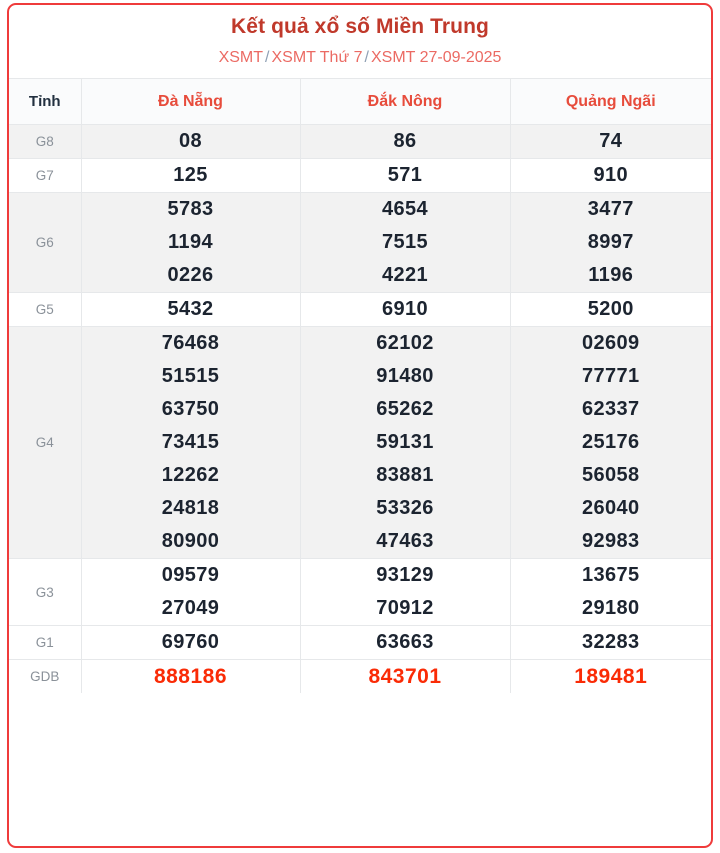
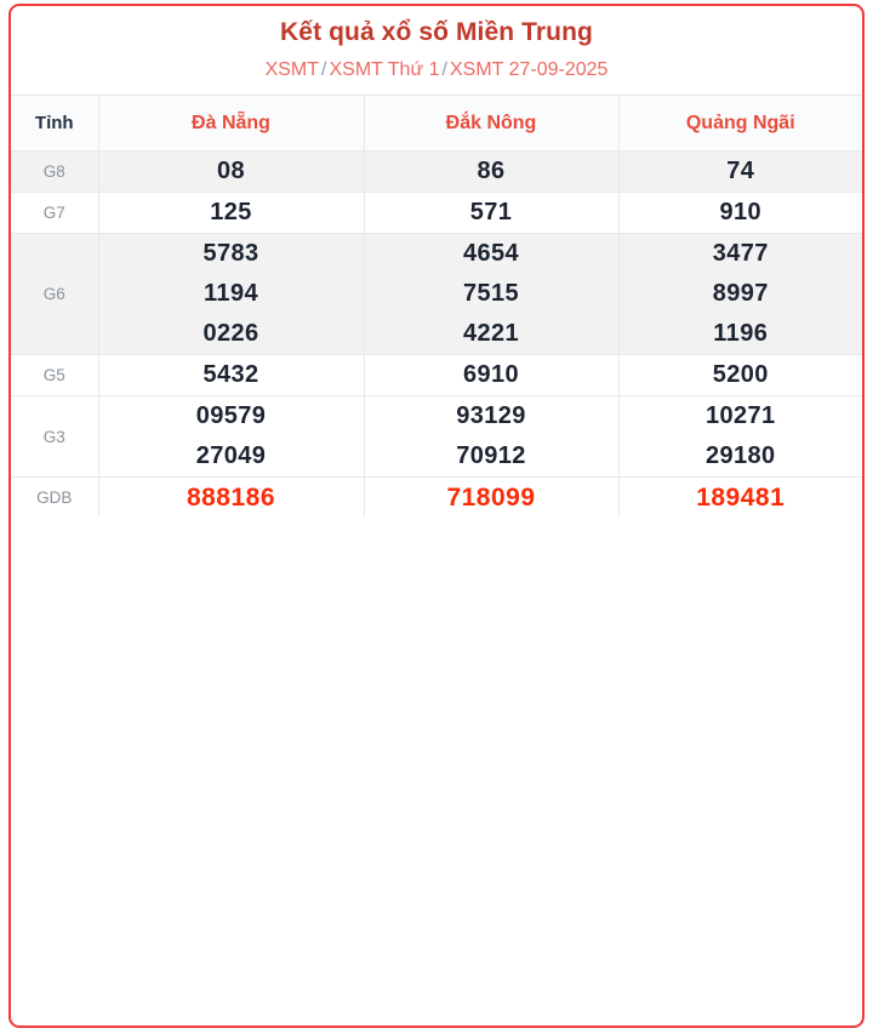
  Kết quả xổ số Miền Trung
- XSMT/XSMT Thứ 7/XSMT 27-09-2025
+ XSMT/XSMT Thứ 1/XSMT 27-09-2025
  Tỉnh	Đà Nẵng	Đắk Nông	Quảng Ngãi
  G8	08	86	74
  G7	125	571	910
  G6	578311940226	465475154221	347789971196
  G5	5432	6910	5200
- G4	76468515156375073415122622481880900	62102914806526259131838815332647463	02609777716233725176560582604092983
- G3	0957927049	9312970912	1367529180
+ G3	0957927049	9312970912	1027129180
- G1	69760	63663	32283
- GDB	888186	843701	189481
+ GDB	888186	718099	189481
